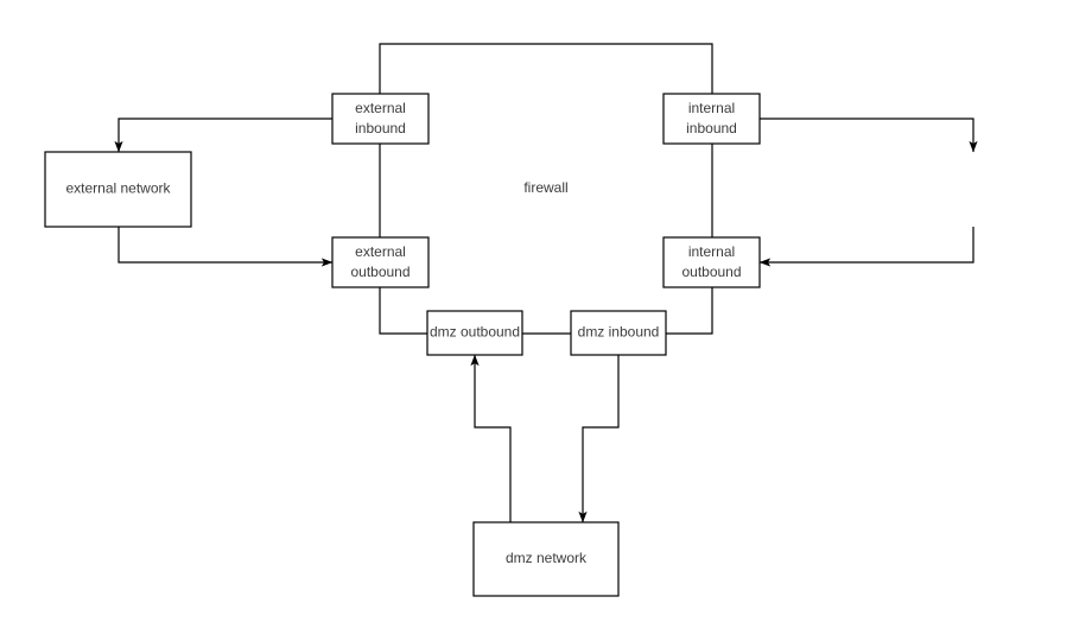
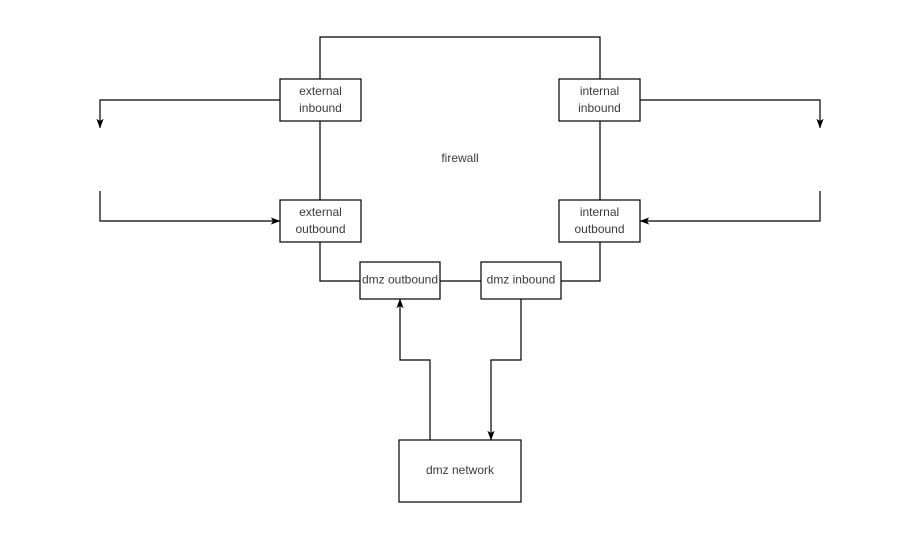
  external
  inbound
  internal
  inbound
- external network
  external
  outbound
  internal
  outbound
  dmz outbound
  dmz inbound
  dmz network
  firewall
